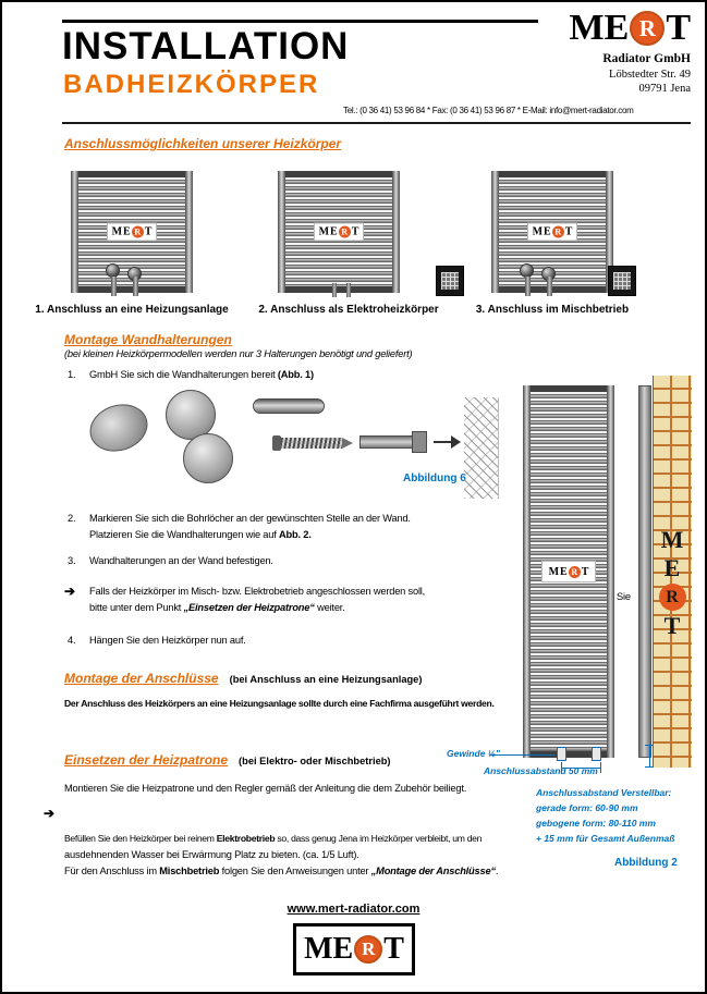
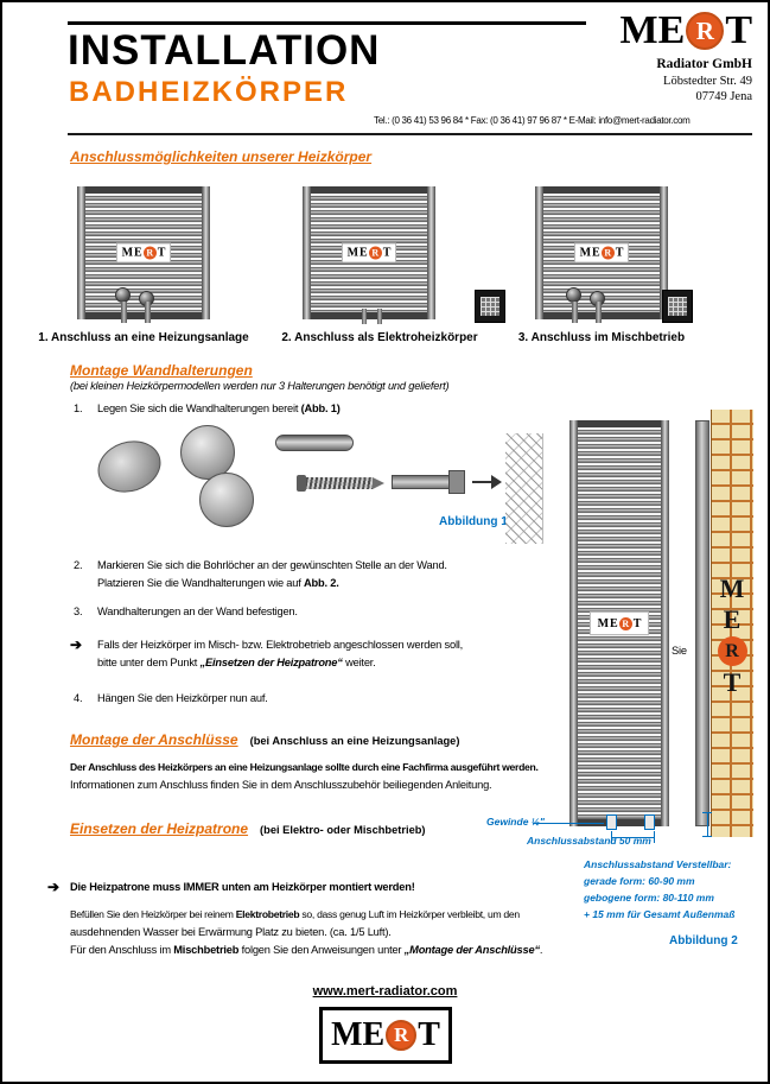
  INSTALLATION
  BADHEIZKÖRPER
- Tel.: (0 36 41) 53 96 84 * Fax: (0 36 41) 53 96 87 * E-Mail: info@mert-radiator.com
+ Tel.: (0 36 41) 53 96 84 * Fax: (0 36 41) 97 96 87 * E-Mail: info@mert-radiator.com
  M
  E
  R
  T
  Radiator GmbH
  Löbstedter Str. 49
- 09791 Jena
+ 07749 Jena
  Anschlussmöglichkeiten unserer Heizkörper
  M
  E
  R
  T
  M
  E
  R
  T
  M
  E
  R
  T
  1. Anschluss an eine Heizungsanlage
  2. Anschluss als Elektroheizkörper
  3. Anschluss im Mischbetrieb
  Montage Wandhalterungen
  (bei kleinen Heizkörpermodellen werden nur 3 Halterungen benötigt und geliefert)
  1.
- GmbH Sie sich die Wandhalterungen bereit (Abb. 1)
+ Legen Sie sich die Wandhalterungen bereit (Abb. 1)
- Abbildung 6
+ Abbildung 1
  2.
  Markieren Sie sich die Bohrlöcher an der gewünschten Stelle an der Wand.
  Platzieren Sie die Wandhalterungen wie auf Abb. 2.
  3.
  Wandhalterungen an der Wand befestigen.
  ➔
  Falls der Heizkörper im Misch- bzw. Elektrobetrieb angeschlossen werden soll,
  bitte unter dem Punkt „Einsetzen der Heizpatrone“ weiter.
  Sie
  4.
  Hängen Sie den Heizkörper nun auf.
  M
  E
  R
  T
  M
  E
  R
  T
  Gewinde ½"
  Anschlussabstand 50 mm
  Anschlussabstand Verstellbar:
  gerade form: 60-90 mm
  gebogene form: 80-110 mm
  + 15 mm für Gesamt Außenmaß
  Abbildung 2
  Montage der Anschlüsse
  (bei Anschluss an eine Heizungsanlage)
  Der Anschluss des Heizkörpers an eine Heizungsanlage sollte durch eine Fachfirma ausgeführt werden.
+ Informationen zum Anschluss finden Sie in dem Anschlusszubehör beiliegenden Anleitung.
  Einsetzen der Heizpatrone
  (bei Elektro- oder Mischbetrieb)
- Montieren Sie die Heizpatrone und den Regler gemäß der Anleitung die dem Zubehör beiliegt.
  ➔
+ Die Heizpatrone muss IMMER unten am Heizkörper montiert werden!
- Befüllen Sie den Heizkörper bei reinem Elektrobetrieb so, dass genug Jena im Heizkörper verbleibt, um den
+ Befüllen Sie den Heizkörper bei reinem Elektrobetrieb so, dass genug Luft im Heizkörper verbleibt, um den
  ausdehnenden Wasser bei Erwärmung Platz zu bieten. (ca. 1/5 Luft).
  Für den Anschluss im Mischbetrieb folgen Sie den Anweisungen unter „Montage der Anschlüsse“.
  www.mert-radiator.com
  M
  E
  R
  T
